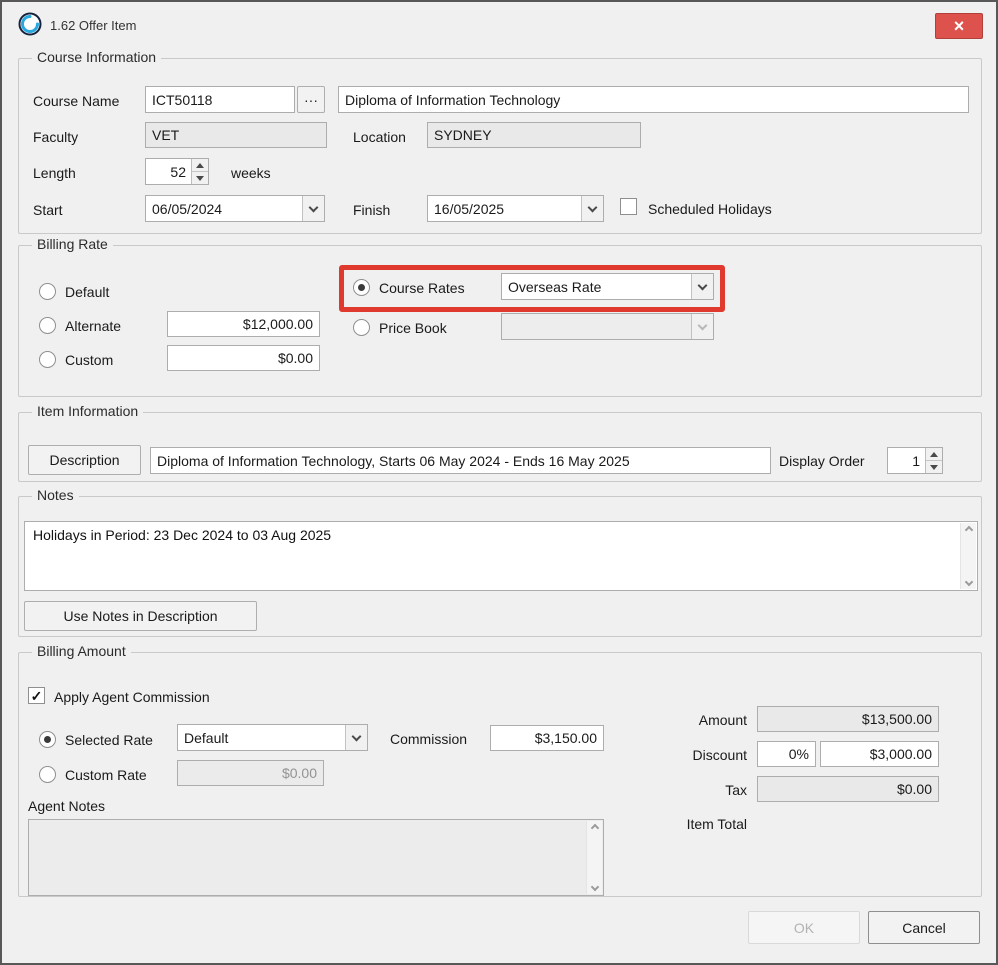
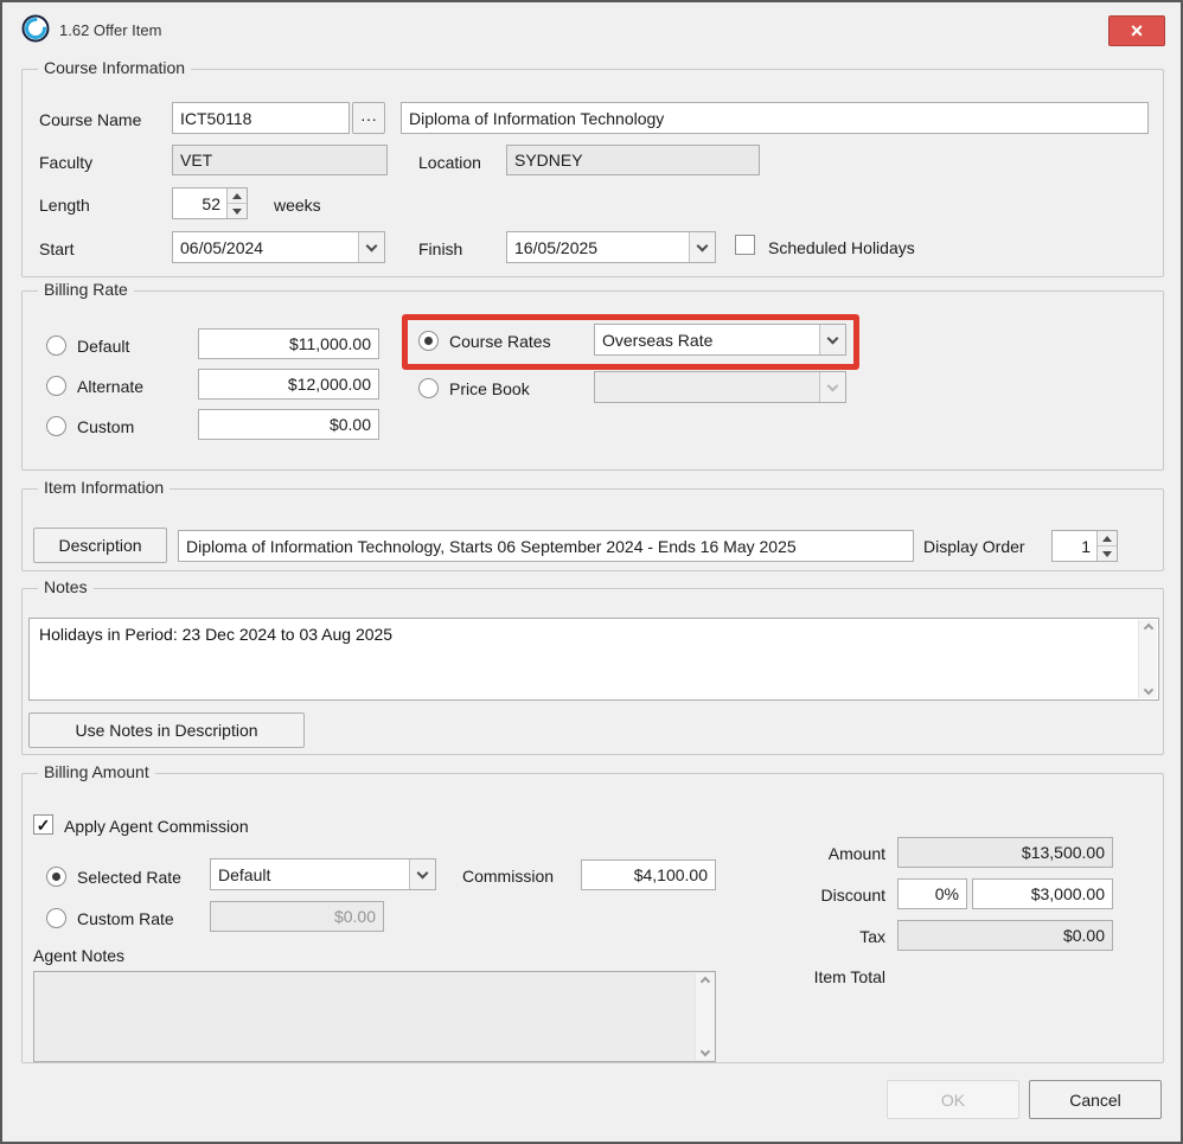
  1.62 Offer Item
  ×
  Course Information
  Course Name
  ICT50118
  ···
  Diploma of Information Technology
  Faculty
  VET
  Location
  SYDNEY
  Length
  52
  weeks
  Start
  06/05/2024
  Finish
  16/05/2025
  Scheduled Holidays
  Billing Rate
  Default
+ $11,000.00
  Alternate
  $12,000.00
  Custom
  $0.00
  Course Rates
  Overseas Rate
  Price Book
  Item Information
  Description
- Diploma of Information Technology, Starts 06 May 2024 - Ends 16 May 2025
+ Diploma of Information Technology, Starts 06 September 2024 - Ends 16 May 2025
  Display Order
  1
  Notes
  Holidays in Period: 23 Dec 2024 to 03 Aug 2025
  Use Notes in Description
  Billing Amount
  Apply Agent Commission
  Selected Rate
  Default
  Commission
- $3,150.00
+ $4,100.00
  Custom Rate
  $0.00
  Agent Notes
  Amount
  $13,500.00
  Discount
  0%
  $3,000.00
  Tax
  $0.00
  Item Total
  OK
  Cancel
